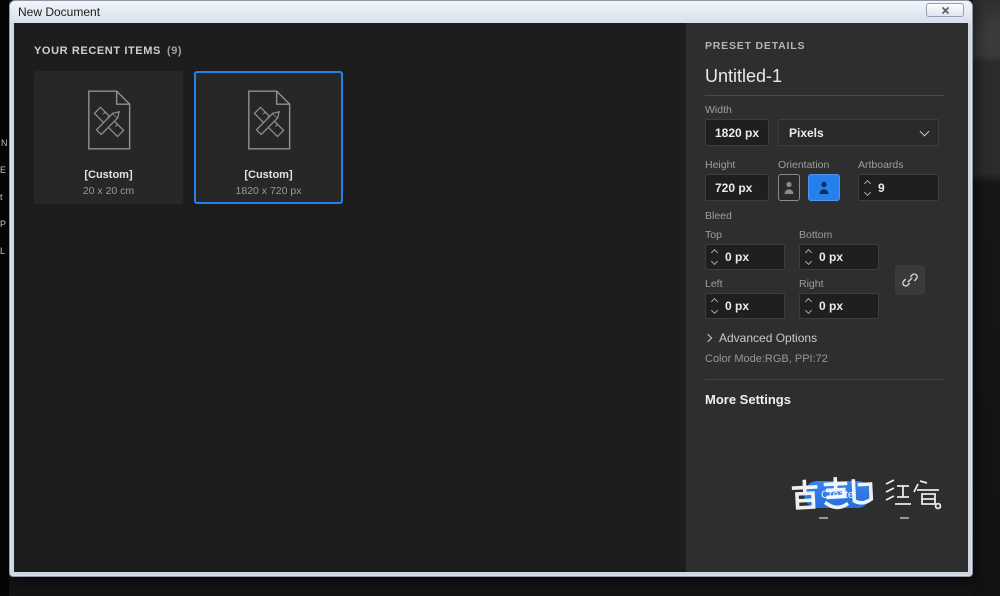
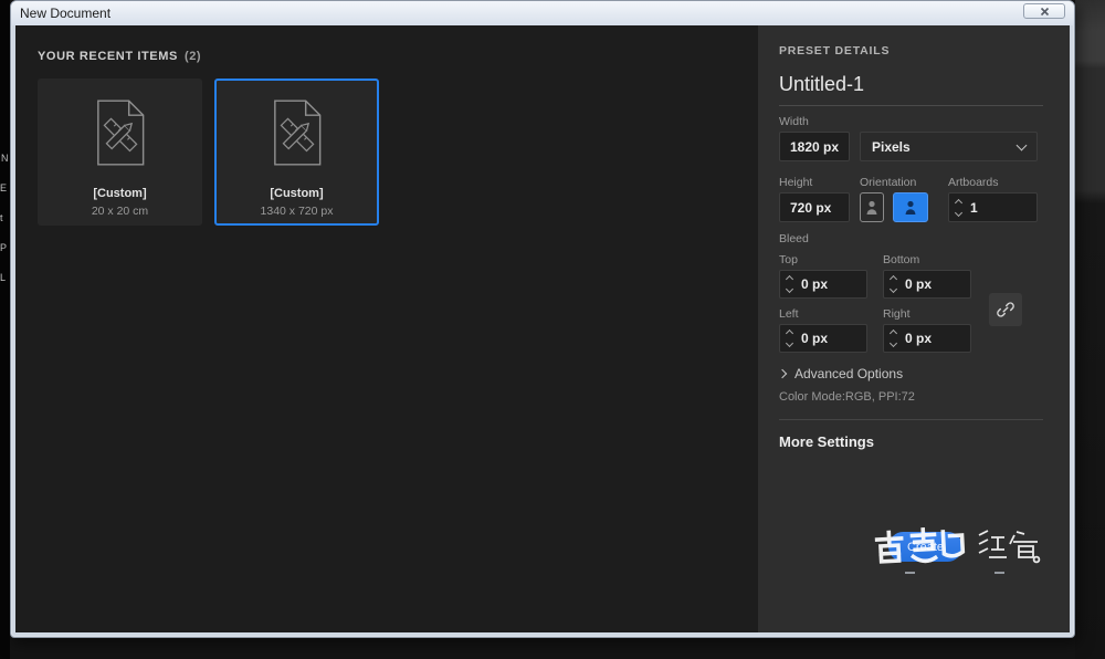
  N
  E
  t
  P
  L
  New Document
- YOUR RECENT ITEMS (9)
+ YOUR RECENT ITEMS (2)
  [Custom]
  20 x 20 cm
  [Custom]
- 1820 x 720 px
+ 1340 x 720 px
  PRESET DETAILS
  Untitled-1
  Width
  1820 px
  Pixels
  Height
  Orientation
  Artboards
  720 px
- 9
+ 1
  Bleed
  Top
  Bottom
  0 px
  0 px
  Left
  Right
  0 px
  0 px
  Advanced Options
  Color Mode:RGB, PPI:72
  More Settings
  Create
